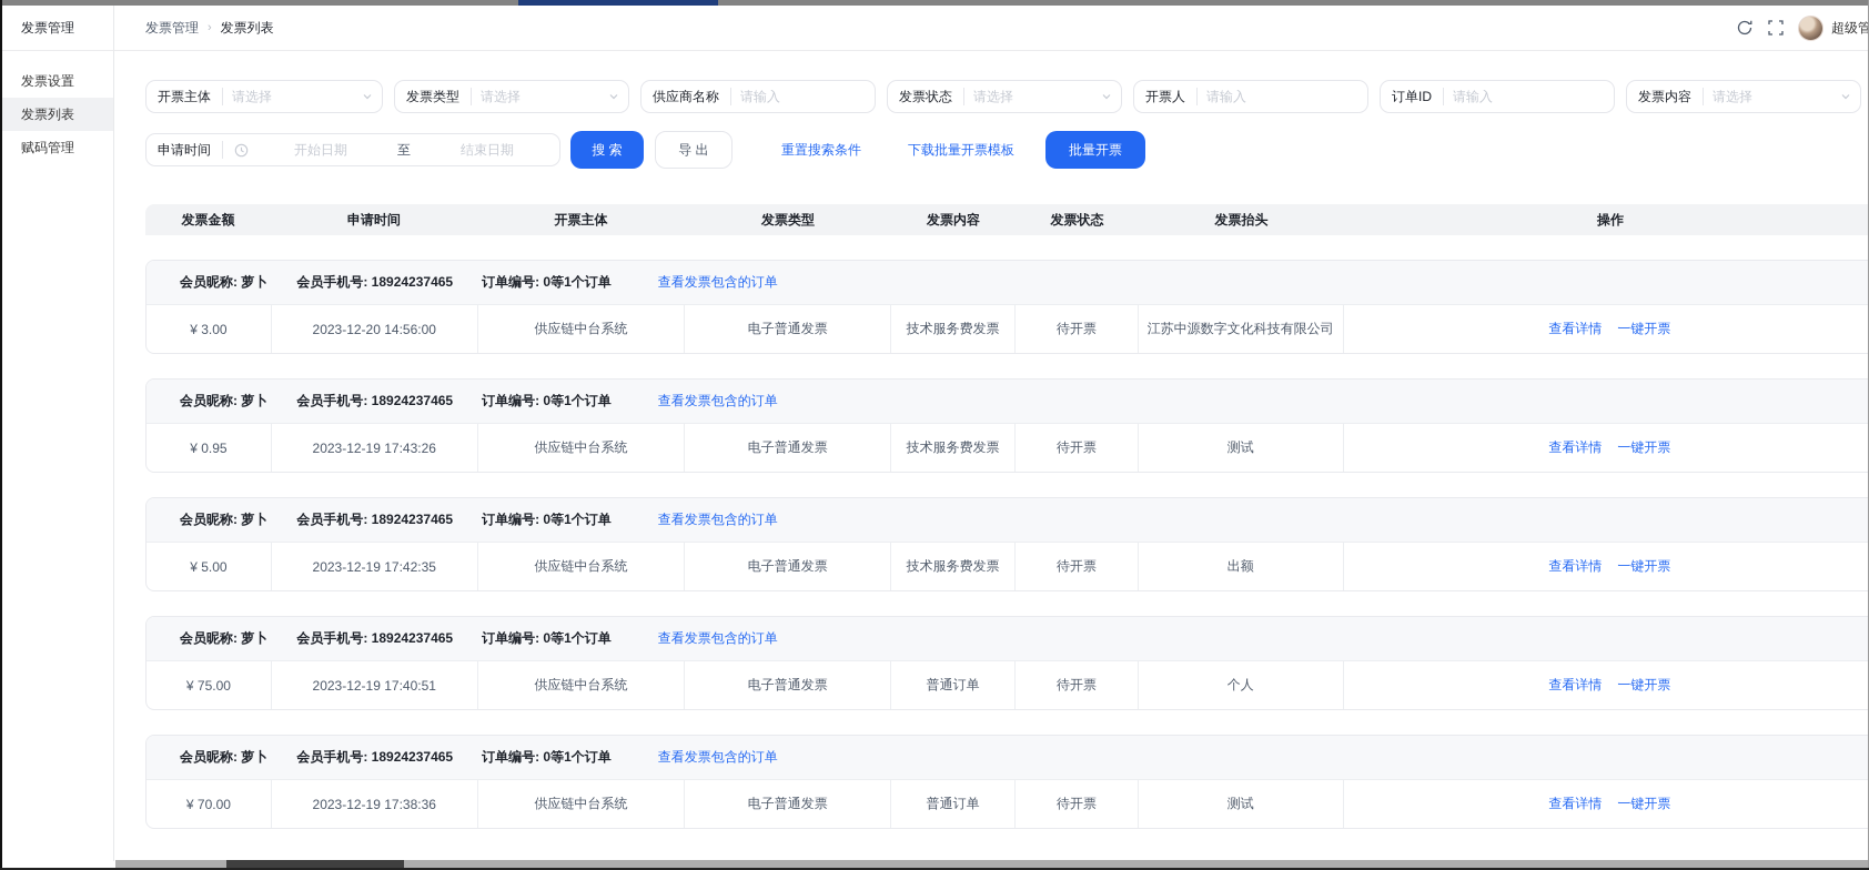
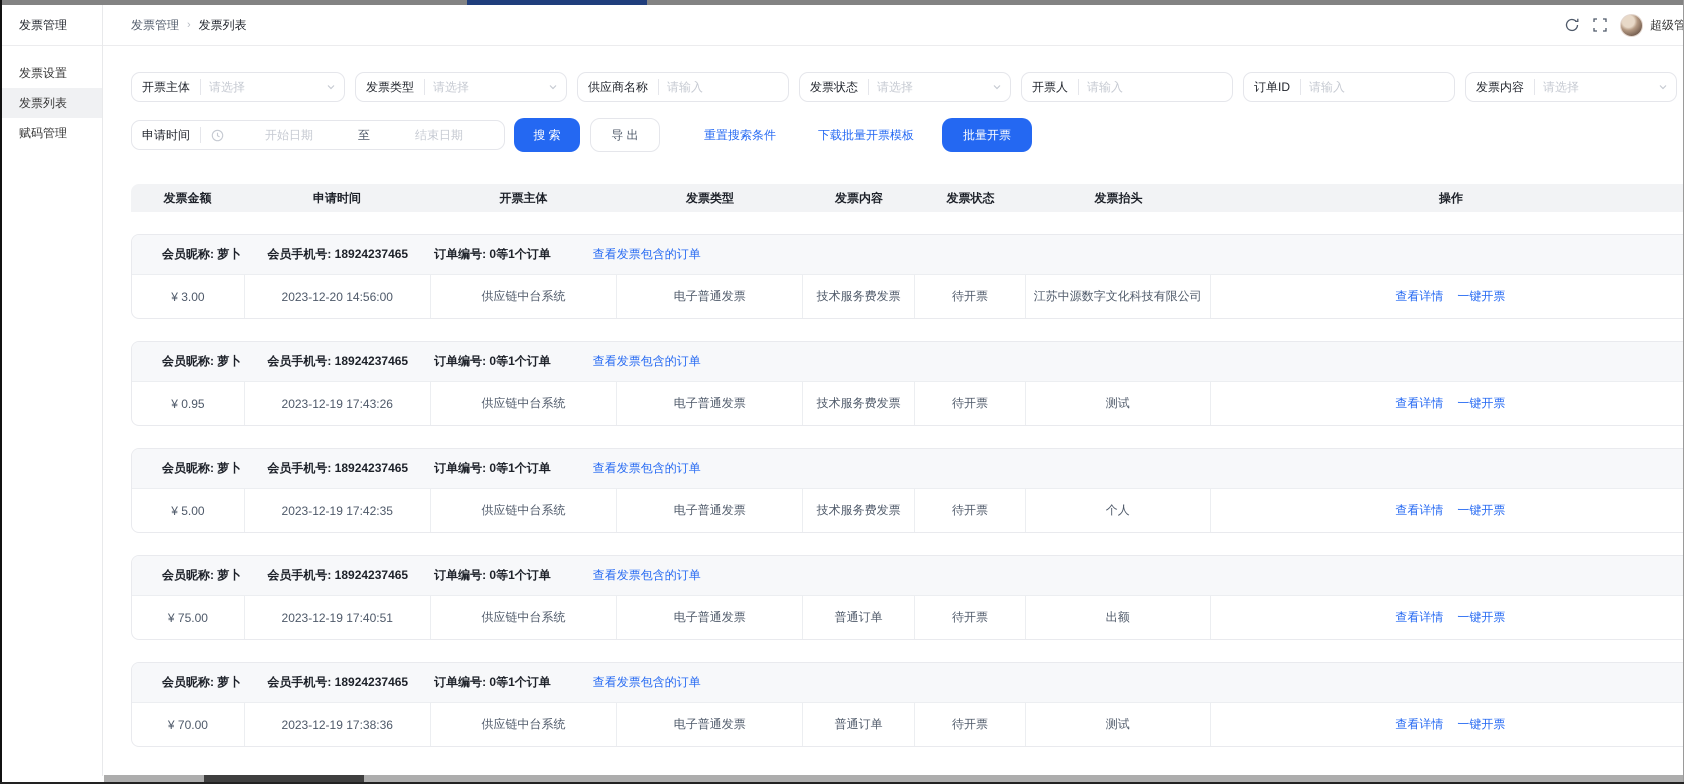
  发票管理
  发票设置
  发票列表
  赋码管理
  发票管理
  ›
  发票列表
  开票主体
  请选择
  发票类型
  请选择
  供应商名称
  请输入
  发票状态
  请选择
  开票人
  请输入
  订单ID
  请输入
  发票内容
  请选择
  申请时间
  开始日期
  至
  结束日期
  搜 索
  导 出
  重置搜索条件
  下载批量开票模板
  批量开票
  发票金额
  申请时间
  开票主体
  发票类型
  发票内容
  发票状态
  发票抬头
  操作
  会员昵称: 萝卜
  会员手机号: 18924237465
  订单编号: 0等1个订单
  查看发票包含的订单
  ¥ 3.00
  2023-12-20 14:56:00
  供应链中台系统
  电子普通发票
  技术服务费发票
  待开票
  江苏中源数字文化科技有限公司
  查看详情
  一键开票
  会员昵称: 萝卜
  会员手机号: 18924237465
  订单编号: 0等1个订单
  查看发票包含的订单
  ¥ 0.95
  2023-12-19 17:43:26
  供应链中台系统
  电子普通发票
  技术服务费发票
  待开票
  测试
  查看详情
  一键开票
  会员昵称: 萝卜
  会员手机号: 18924237465
  订单编号: 0等1个订单
  查看发票包含的订单
  ¥ 5.00
  2023-12-19 17:42:35
  供应链中台系统
  电子普通发票
  技术服务费发票
  待开票
- 出额
+ 个人
  查看详情
  一键开票
  会员昵称: 萝卜
  会员手机号: 18924237465
  订单编号: 0等1个订单
  查看发票包含的订单
  ¥ 75.00
  2023-12-19 17:40:51
  供应链中台系统
  电子普通发票
  普通订单
  待开票
- 个人
+ 出额
  查看详情
  一键开票
  会员昵称: 萝卜
  会员手机号: 18924237465
  订单编号: 0等1个订单
  查看发票包含的订单
  ¥ 70.00
  2023-12-19 17:38:36
  供应链中台系统
  电子普通发票
  普通订单
  待开票
  测试
  查看详情
  一键开票
